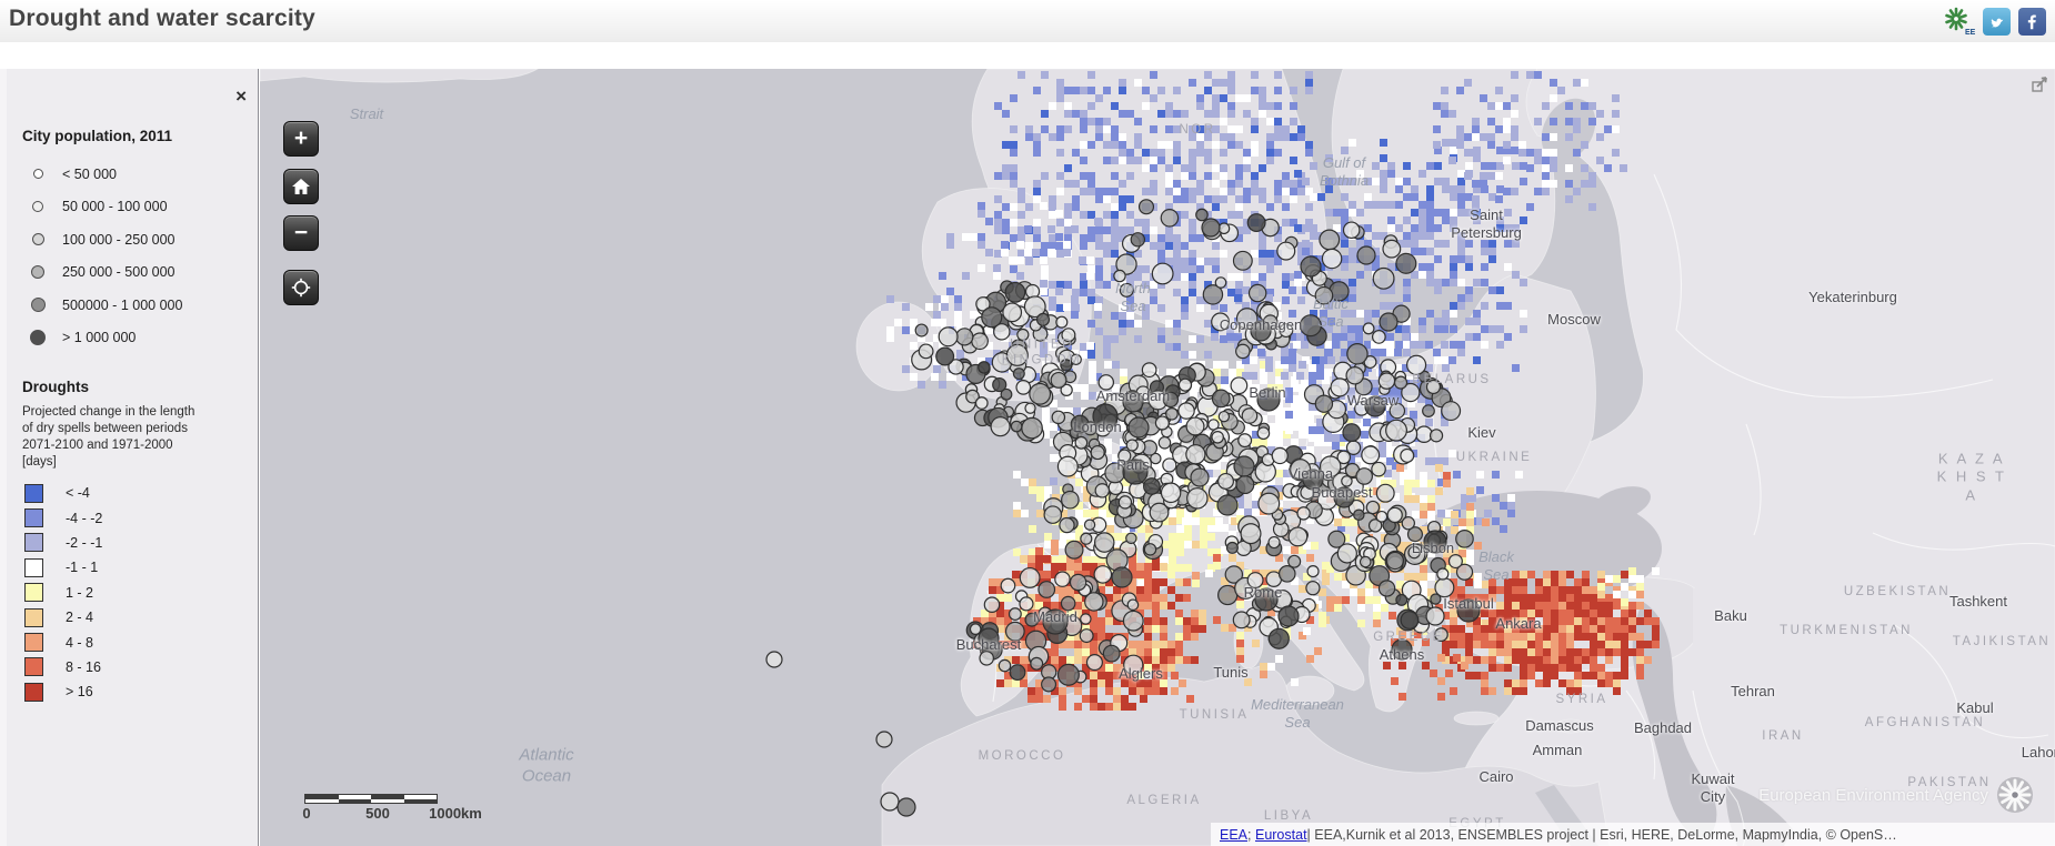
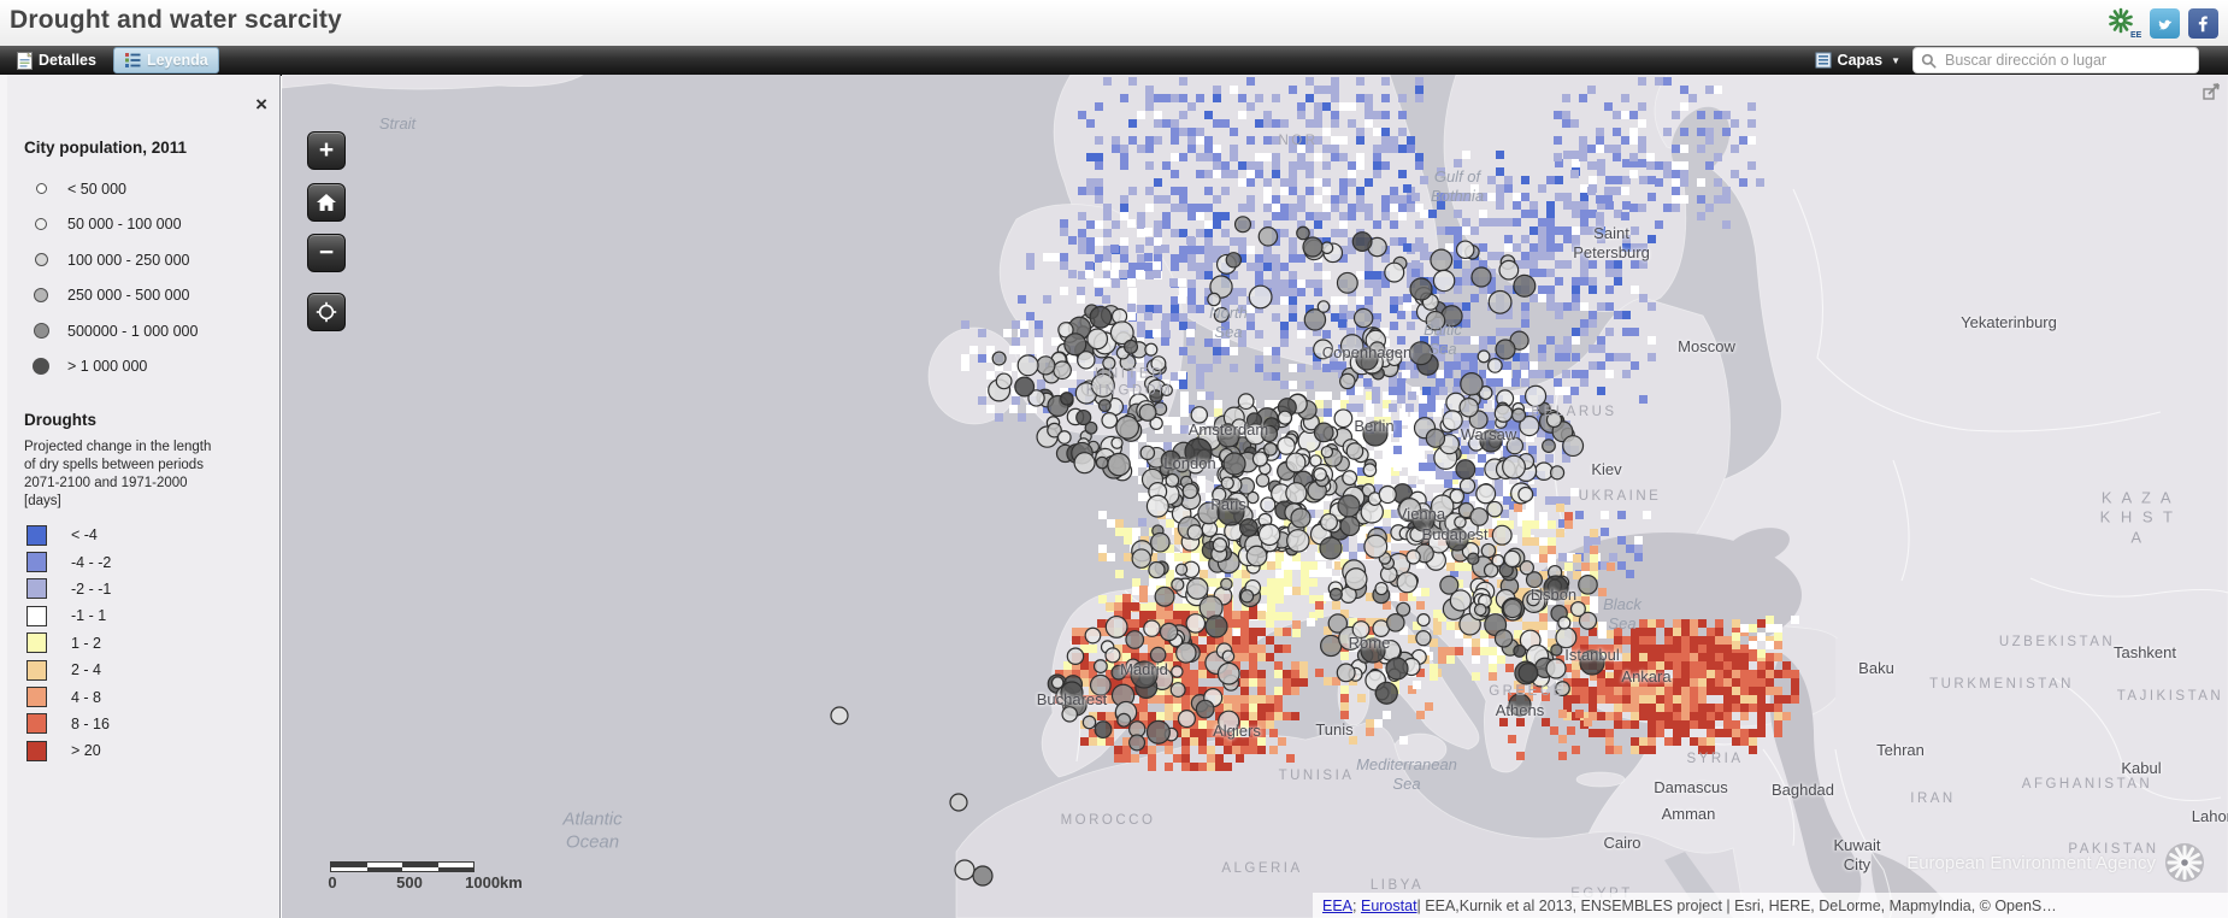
  Drought and water scarcity
+ Detalles
+ Leyenda
+ Capas
+ ▼
+ Buscar dirección o lugar
  ×
  City population, 2011
  < 50 000
  50 000 - 100 000
  100 000 - 250 000
  250 000 - 500 000
  500000 - 1 000 000
  > 1 000 000
  Droughts
  Projected change in the length
  of dry spells between periods
  2071-2100 and 1971-2000
  [days]
  < -4
  -4 - -2
  -2 - -1
  -1 - 1
  1 - 2
  2 - 4
  4 - 8
  8 - 16
- > 16
+ > 20
  Strait
  North
  Sea
  Baltic
  Sea
  Gulf of
  Bothnia
  Mediterranean
  Sea
  Atlantic
  Ocean
  Black
  Sea
  NOR
  UNITED
  KINGDOM
  BELARUS
  UKRAINE
  K A Z A K H S T A
  UZBEKISTAN
  TURKMENISTAN
  TAJIKISTAN
  AFGHANISTAN
  PAKISTAN
  IRAN
  SYRIA
  TUNISIA
  MOROCCO
  ALGERIA
  LIBYA
  EGYPT
  GREECE
  Saint
  Petersburg
  Moscow
  Yekaterinburg
  Copenhagen
  Kiev
  Warsaw
  Berlin
  Amsterdam
  London
  Paris
  Vienna
  Budapest
  Lisbon
  Rome
  Madrid
  Bucharest
  Istanbul
  Ankara
  Athens
  Tunis
  Algiers
  Damascus
  Amman
  Baghdad
  Cairo
  Kuwait
  City
  Tehran
  Baku
  Tashkent
  Kabul
  +
  −
  0
  500
  1000km
  European Environment Agency
  EEA
  ;
  Eurostat
  | EEA,Kurnik et al 2013, ENSEMBLES project | Esri, HERE, DeLorme, MapmyIndia, © OpenS…
